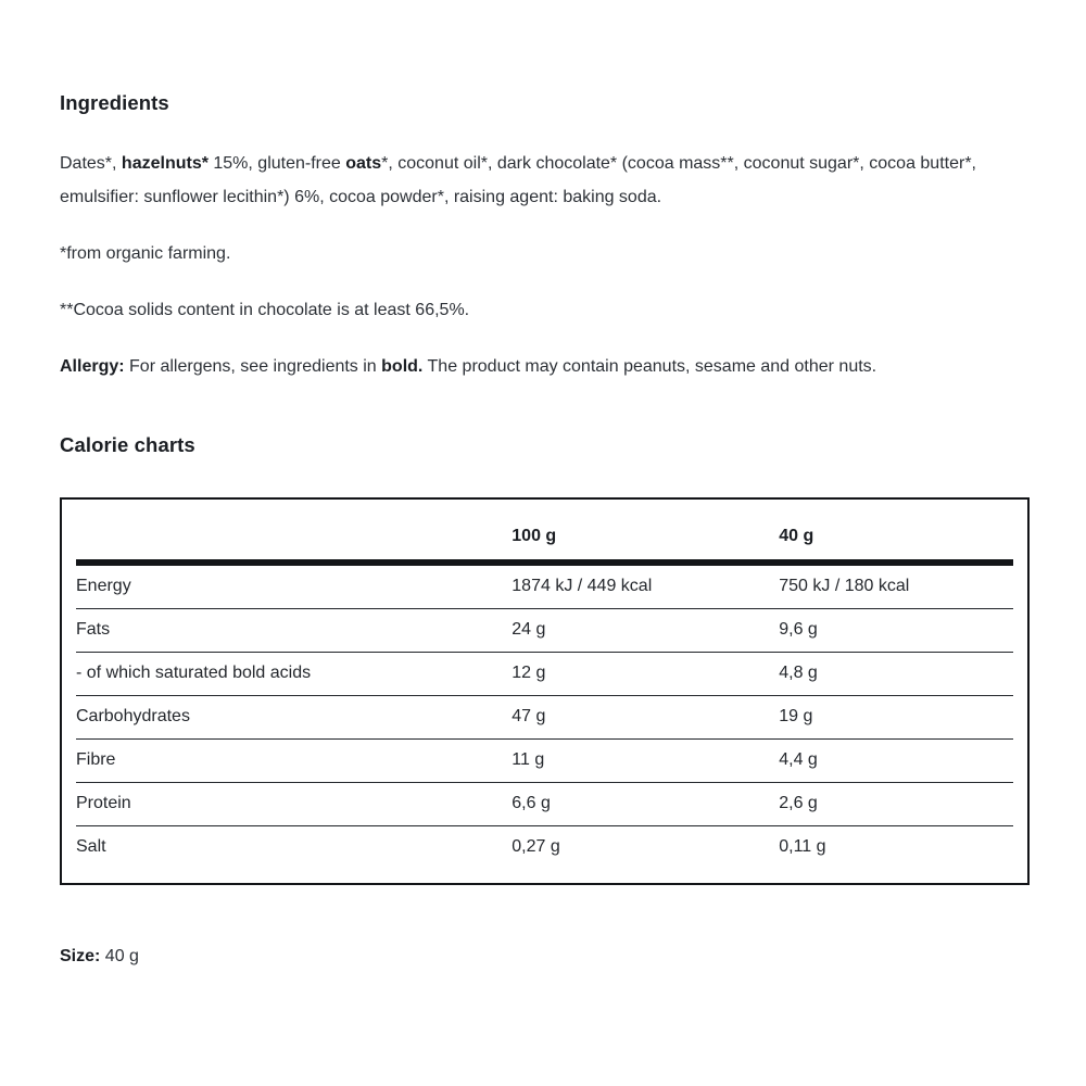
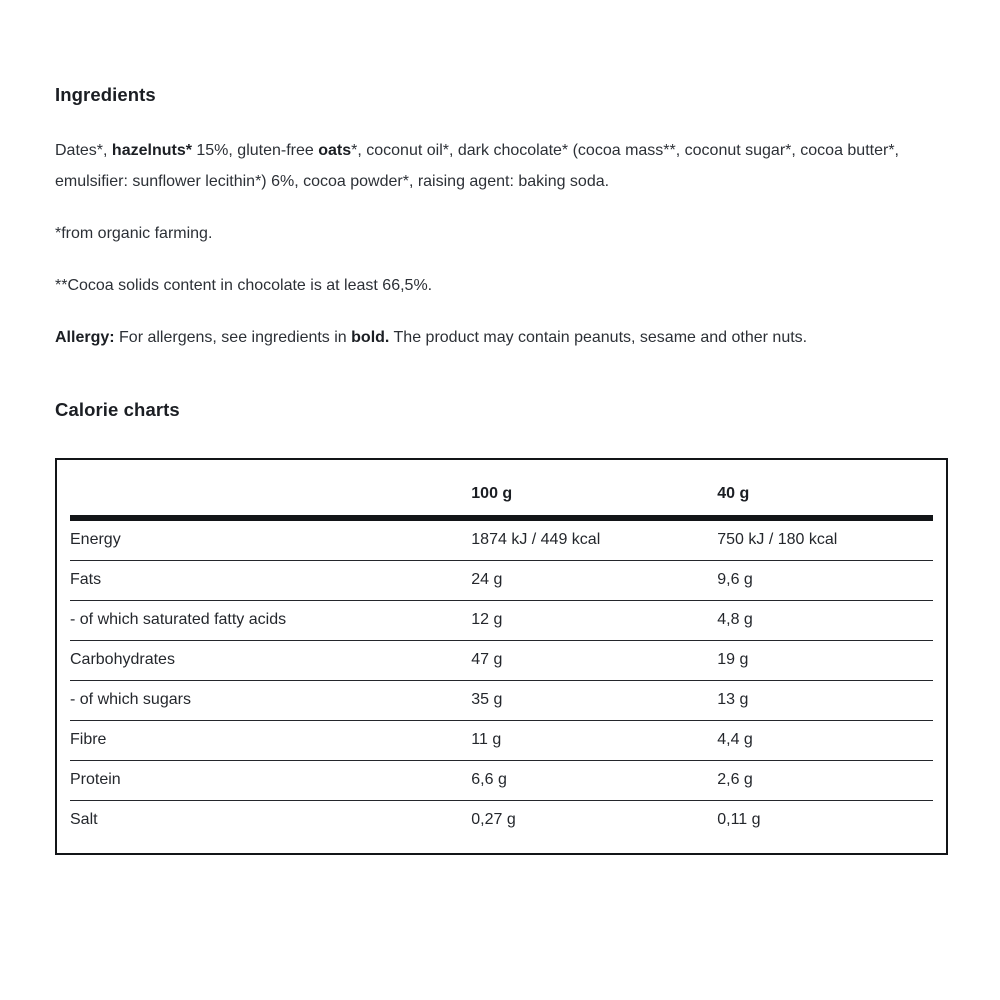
  Ingredients
  Dates*, hazelnuts* 15%, gluten-free oats*, coconut oil*, dark chocolate* (cocoa mass**, coconut sugar*, cocoa butter*, emulsifier: sunflower lecithin*) 6%, cocoa powder*, raising agent: baking soda.
  *from organic farming.
  **Cocoa solids content in chocolate is at least 66,5%.
  Allergy: For allergens, see ingredients in bold. The product may contain peanuts, sesame and other nuts.
  Calorie charts
  	100 g	40 g
  Energy	1874 kJ / 449 kcal	750 kJ / 180 kcal
  Fats	24 g	9,6 g
- - of which saturated bold acids	12 g	4,8 g
+ - of which saturated fatty acids	12 g	4,8 g
  Carbohydrates	47 g	19 g
+ - of which sugars	35 g	13 g
  Fibre	11 g	4,4 g
  Protein	6,6 g	2,6 g
  Salt	0,27 g	0,11 g
- Size: 40 g
